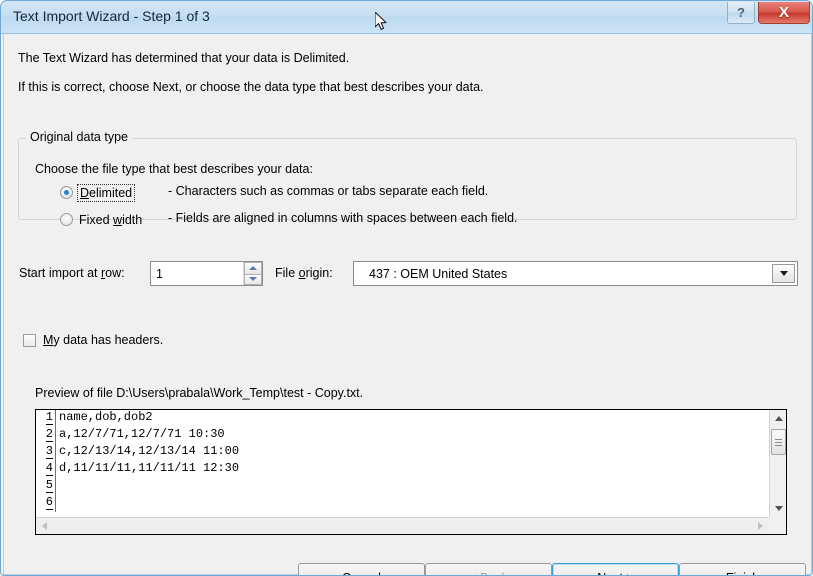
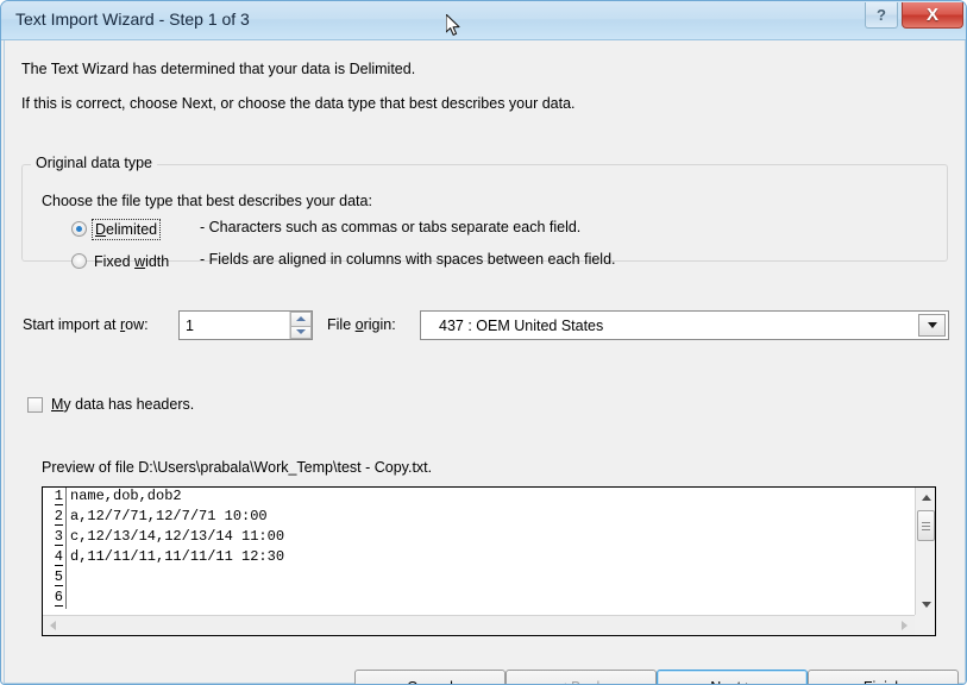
  Text Import Wizard - Step 1 of 3
  ?
  X
  The Text Wizard has determined that your data is Delimited.
  If this is correct, choose Next, or choose the data type that best describes your data.
  Original data type
  Choose the file type that best describes your data:
  Delimited
  - Characters such as commas or tabs separate each field.
  Fixed width
  - Fields are aligned in columns with spaces between each field.
  Start import at row:
  1
  File origin:
  437 : OEM United States
  My data has headers.
  Preview of file D:\Users\prabala\Work_Temp\test - Copy.txt.
  1
  name,dob,dob2
  2
- a,12/7/71,12/7/71 10:30
+ a,12/7/71,12/7/71 10:00
  3
  c,12/13/14,12/13/14 11:00
  4
  d,11/11/11,11/11/11 12:30
  5
  6
